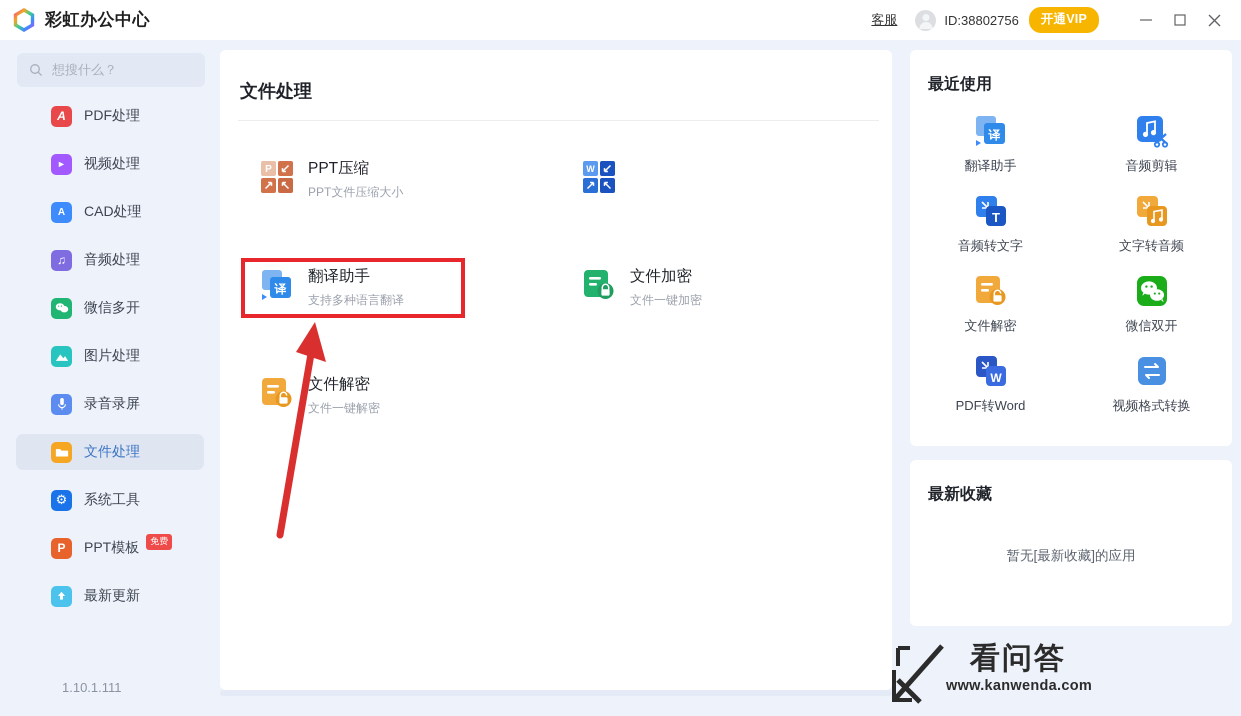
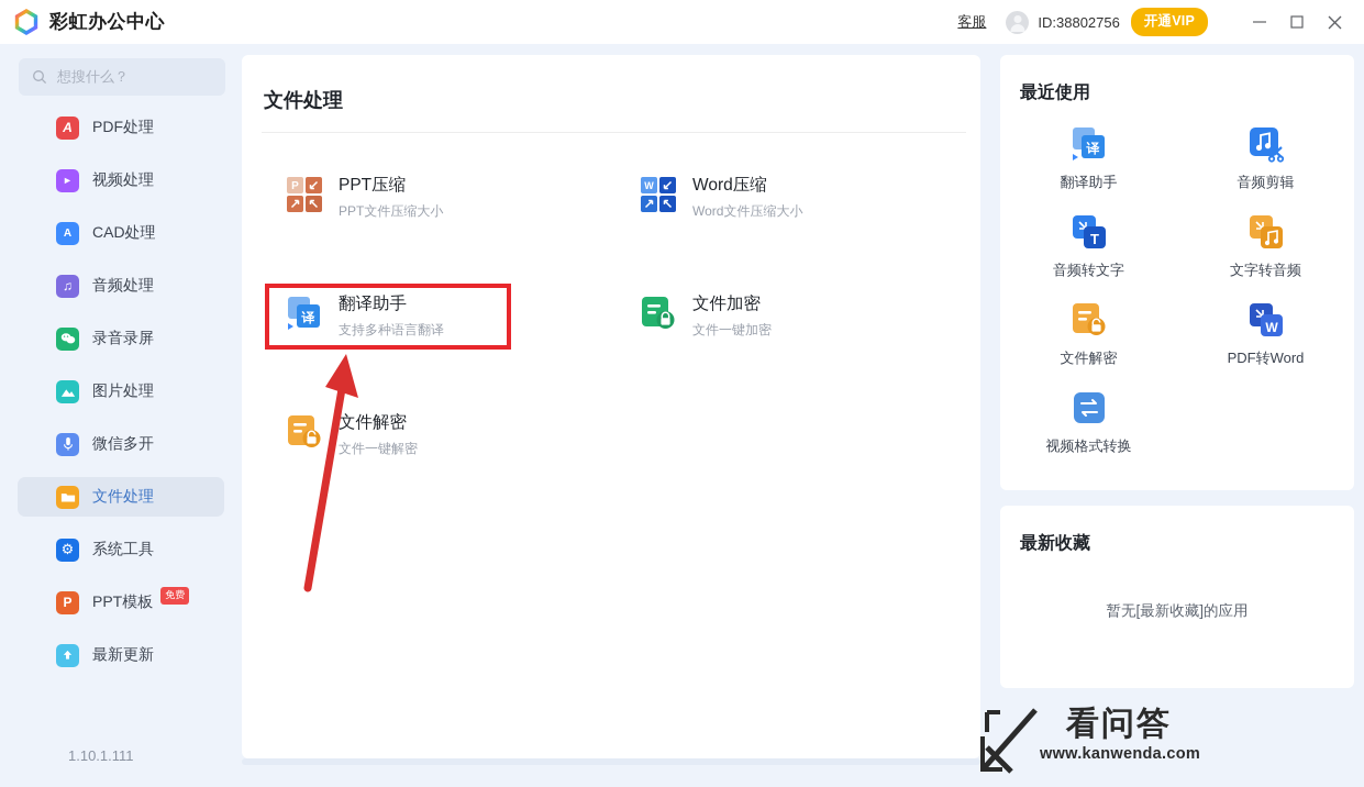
  彩虹办公中心
  客服
  ID:38802756
  开通VIP
  想搜什么？
  A
  PDF处理
  ►
  视频处理
  A
  CAD处理
  ♫
  音频处理
- 微信多开
+ 录音录屏
  图片处理
- 录音录屏
+ 微信多开
  文件处理
  ⚙
  系统工具
  P
  PPT模板
  免费
  最新更新
  1.10.1.111
  文件处理
  P
  PPT压缩
  PPT文件压缩大小
  W
+ Word压缩
+ Word文件压缩大小
  译
  翻译助手
  支持多种语言翻译
  文件加密
  文件一键加密
  文件解密
  文件一键解密
  最近使用
  译
  翻译助手
  音频剪辑
  T
  音频转文字
  文字转音频
  文件解密
- 微信双开
  W
  PDF转Word
  视频格式转换
  最新收藏
  暂无[最新收藏]的应用
  看问答
  www.kanwenda.com
